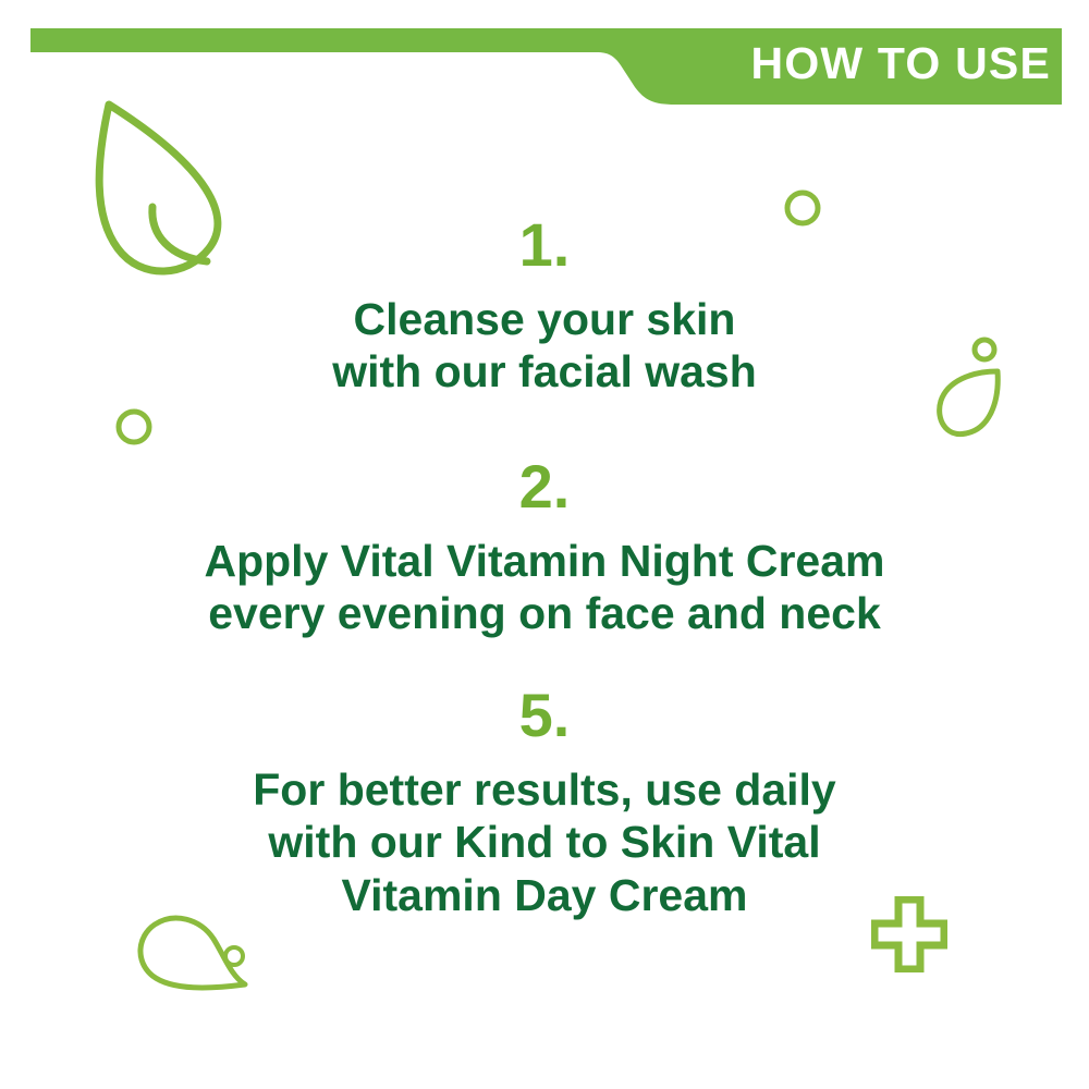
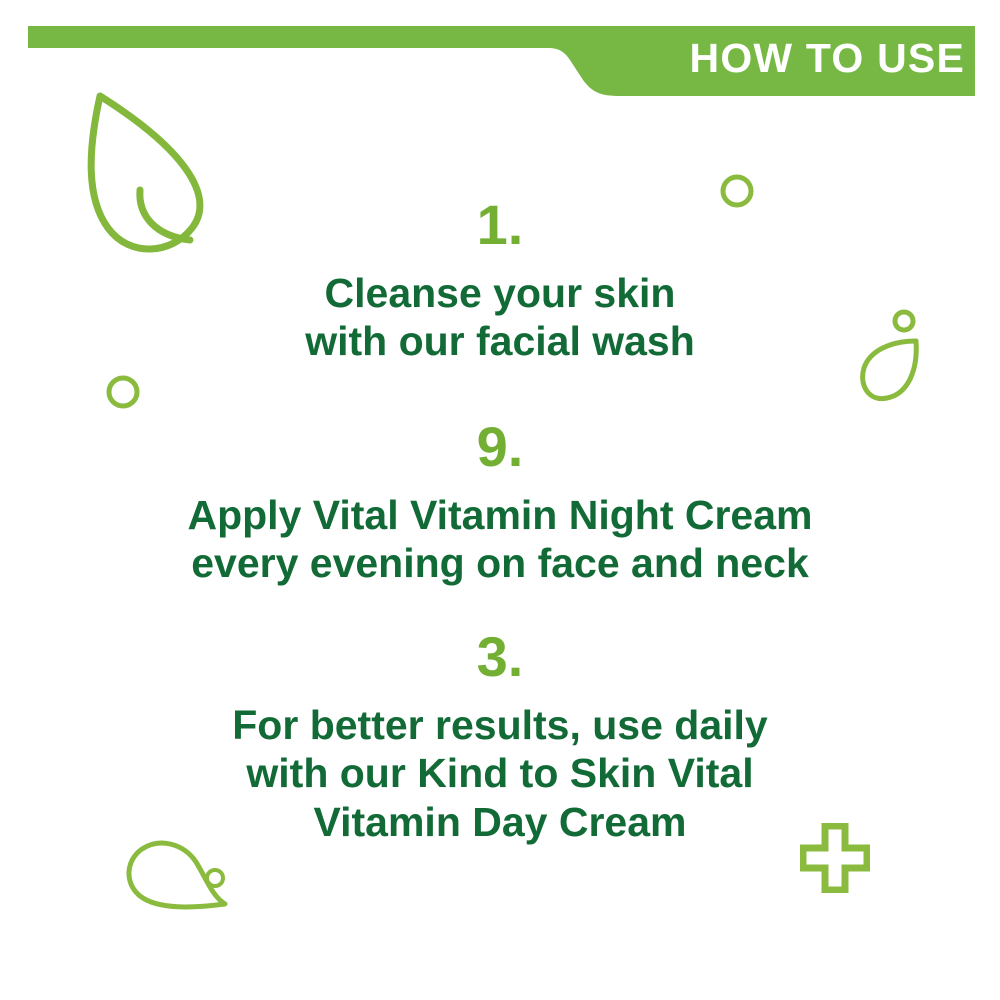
  HOW TO USE
  1.
  Cleanse your skin
  with our facial wash
- 2.
+ 9.
  Apply Vital Vitamin Night Cream
  every evening on face and neck
- 5.
+ 3.
  For better results, use daily
  with our Kind to Skin Vital
  Vitamin Day Cream
